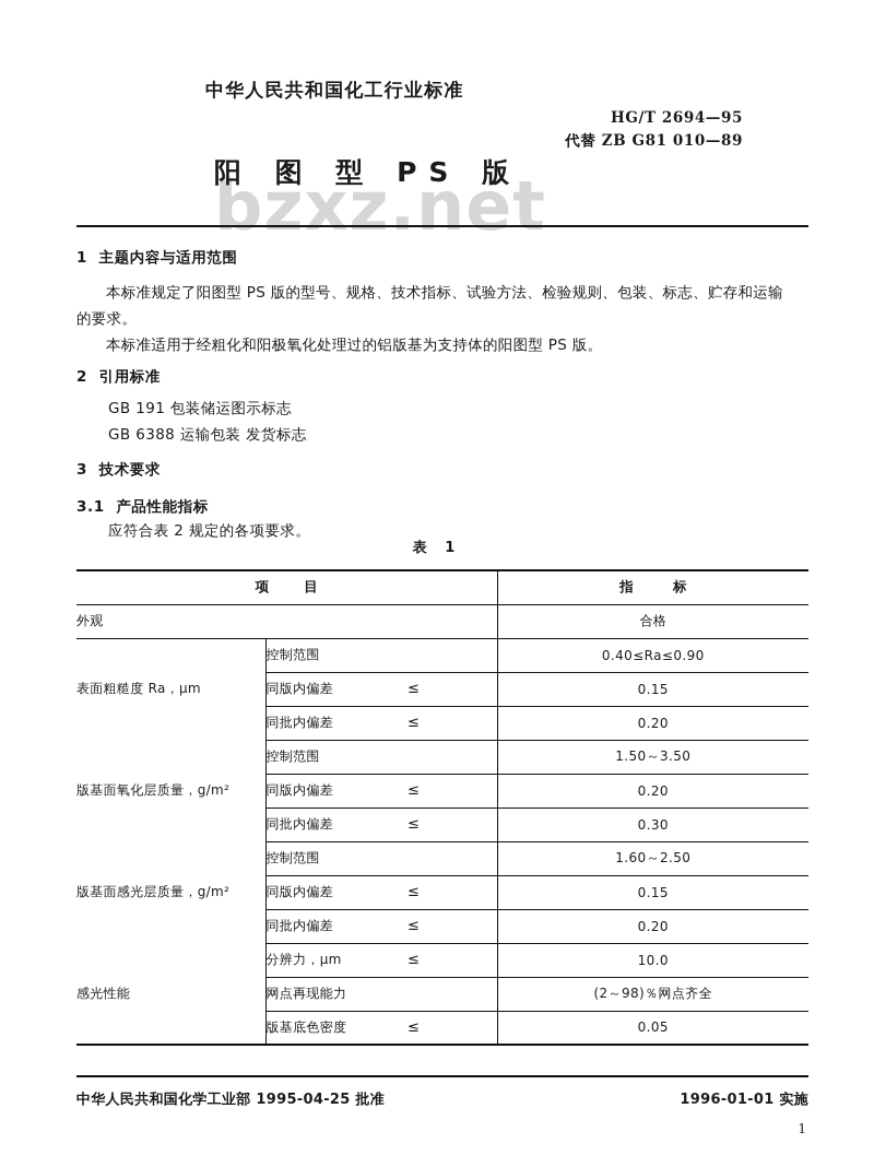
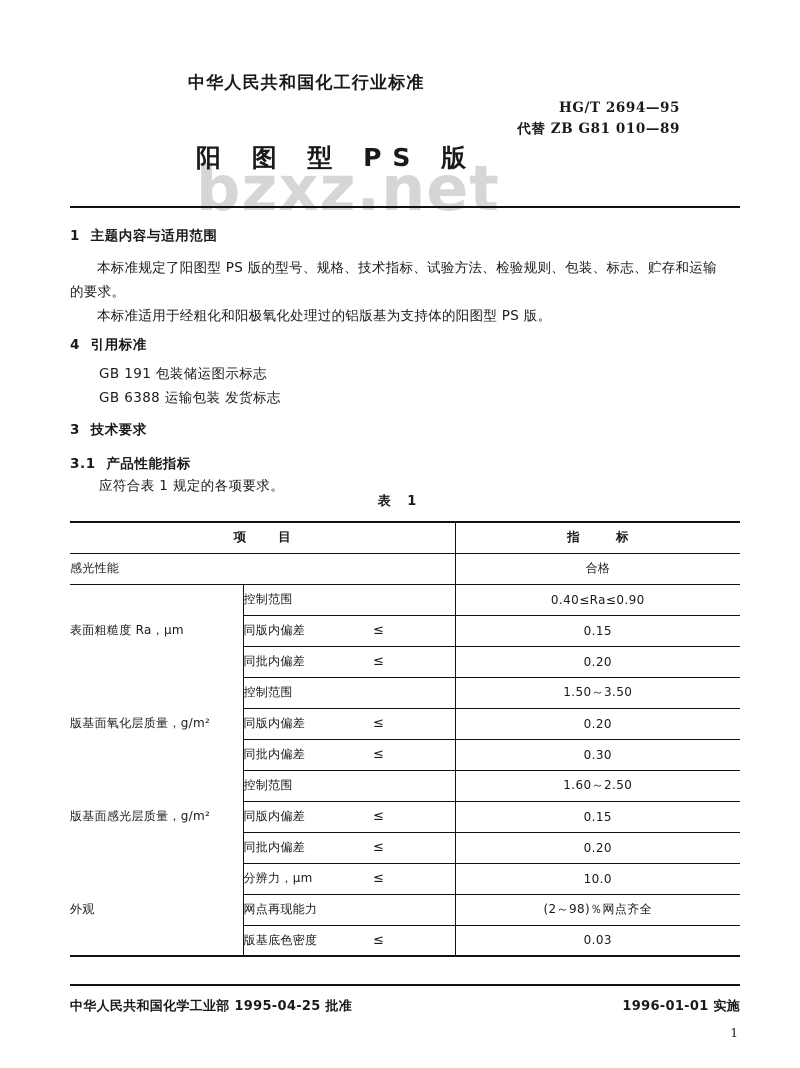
  bzxz.net
  中华人民共和国化工行业标准
  HG/T 2694—95
  代替 ZB G81 010—89
  阳 图 型 PS 版
  1 主题内容与适用范围
  本标准规定了阳图型 PS 版的型号、规格、技术指标、试验方法、检验规则、包装、标志、贮存和运输的要求。
  本标准适用于经粗化和阳极氧化处理过的铝版基为支持体的阳图型 PS 版。
- 2 引用标准
+ 4 引用标准
  GB 191 包装储运图示标志
  GB 6388 运输包装 发货标志
  3 技术要求
  3.1 产品性能指标
- 应符合表 2 规定的各项要求。
+ 应符合表 1 规定的各项要求。
  表 1
  项 目	指 标
- 外观	合格
+ 感光性能	合格
  表面粗糙度 Ra，μm	控制范围		0.40≤Ra≤0.90
  同版内偏差	≤	0.15
  同批内偏差	≤	0.20
  版基面氧化层质量，g/m²	控制范围		1.50～3.50
  同版内偏差	≤	0.20
  同批内偏差	≤	0.30
  版基面感光层质量，g/m²	控制范围		1.60～2.50
  同版内偏差	≤	0.15
  同批内偏差	≤	0.20
- 感光性能	分辨力，μm	≤	10.0
+ 外观	分辨力，μm	≤	10.0
  网点再现能力		(2～98)％网点齐全
- 版基底色密度	≤	0.05
+ 版基底色密度	≤	0.03
  中华人民共和国化学工业部 1995-04-25 批准
  1996-01-01 实施
  1
